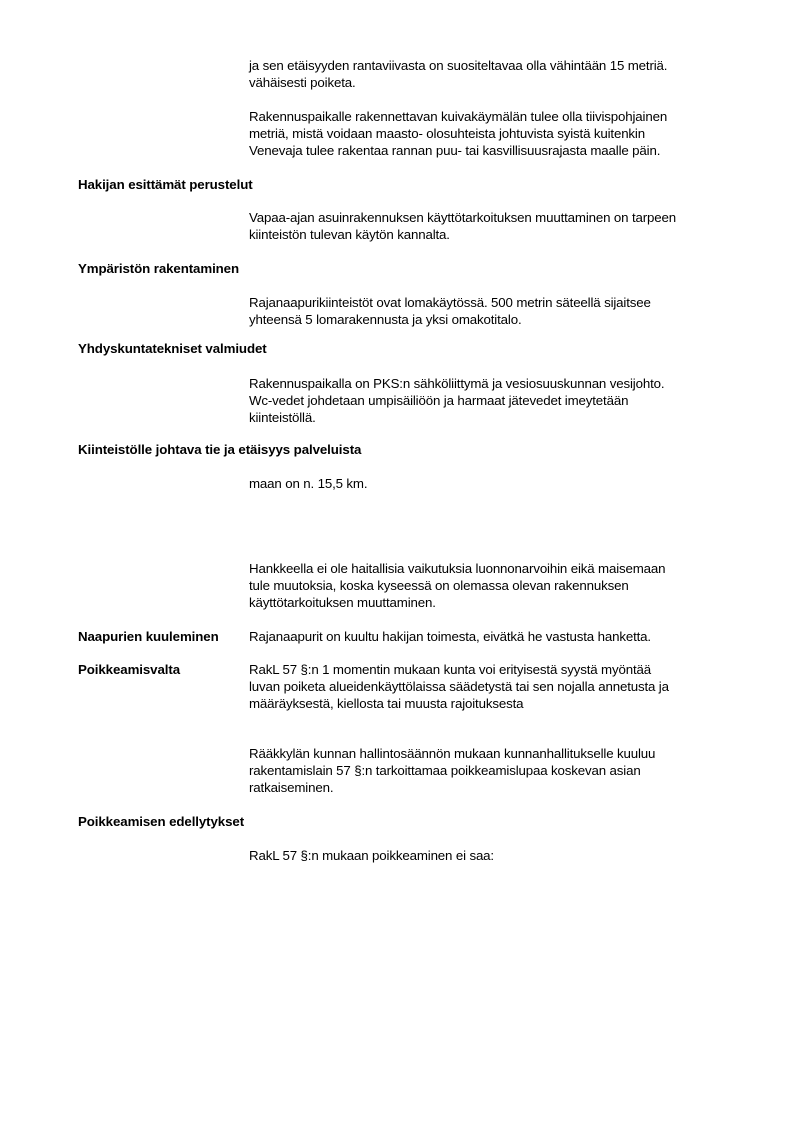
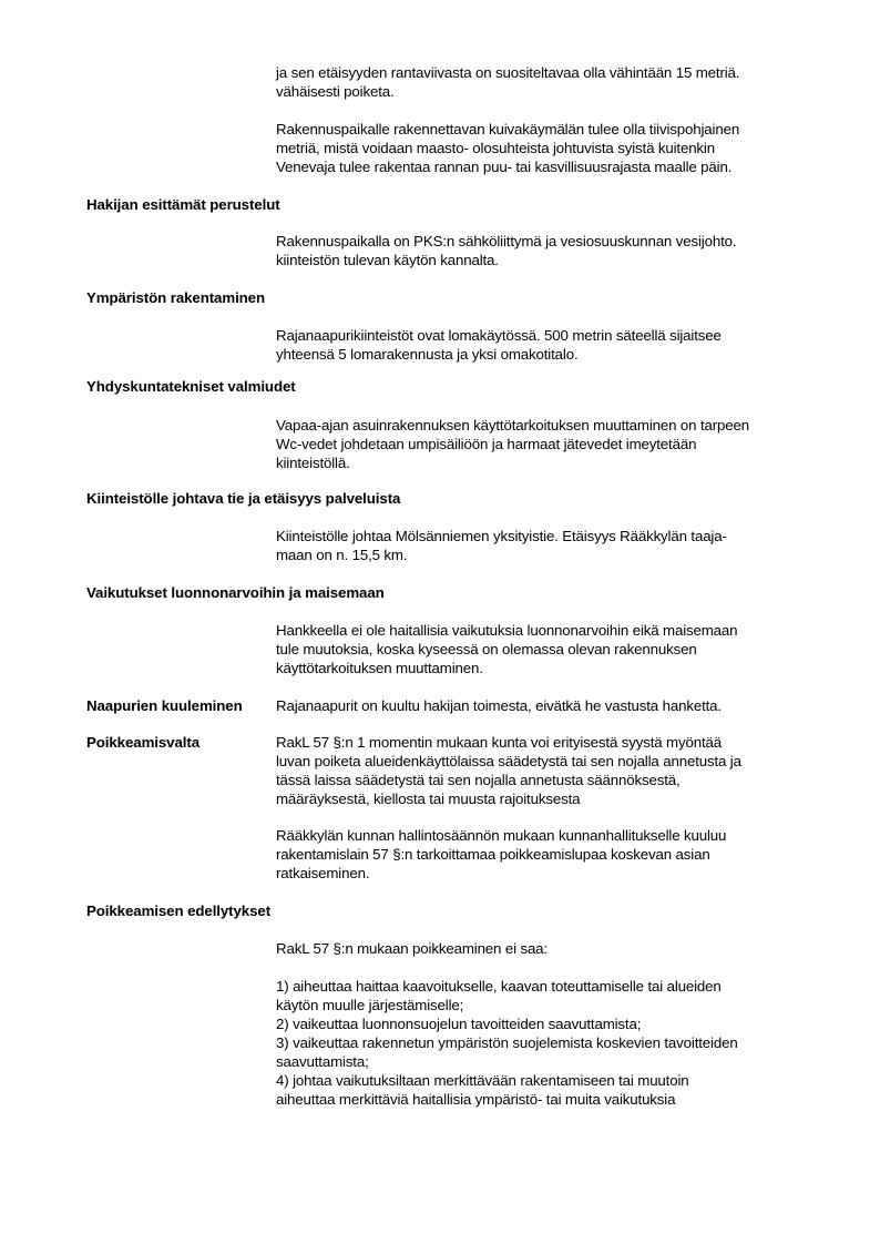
  ja sen etäisyyden rantaviivasta on suositeltavaa olla vähintään 15 metriä.
  vähäisesti poiketa.
  Rakennuspaikalle rakennettavan kuivakäymälän tulee olla tiivispohjainen
  metriä, mistä voidaan maasto- olosuhteista johtuvista syistä kuitenkin
  Venevaja tulee rakentaa rannan puu- tai kasvillisuusrajasta maalle päin.
  Hakijan esittämät perustelut
- Vapaa-ajan asuinrakennuksen käyttötarkoituksen muuttaminen on tarpeen
+ Rakennuspaikalla on PKS:n sähköliittymä ja vesiosuuskunnan vesijohto.
  kiinteistön tulevan käytön kannalta.
  Ympäristön rakentaminen
  Rajanaapurikiinteistöt ovat lomakäytössä. 500 metrin säteellä sijaitsee
  yhteensä 5 lomarakennusta ja yksi omakotitalo.
  Yhdyskuntatekniset valmiudet
- Rakennuspaikalla on PKS:n sähköliittymä ja vesiosuuskunnan vesijohto.
+ Vapaa-ajan asuinrakennuksen käyttötarkoituksen muuttaminen on tarpeen
  Wc-vedet johdetaan umpisäiliöön ja harmaat jätevedet imeytetään
  kiinteistöllä.
  Kiinteistölle johtava tie ja etäisyys palveluista
+ Kiinteistölle johtaa Mölsänniemen yksityistie. Etäisyys Rääkkylän taaja-
  maan on n. 15,5 km.
+ Vaikutukset luonnonarvoihin ja maisemaan
  Hankkeella ei ole haitallisia vaikutuksia luonnonarvoihin eikä maisemaan
  tule muutoksia, koska kyseessä on olemassa olevan rakennuksen
  käyttötarkoituksen muuttaminen.
  Naapurien kuuleminen
  Rajanaapurit on kuultu hakijan toimesta, eivätkä he vastusta hanketta.
  Poikkeamisvalta
  RakL 57 §:n 1 momentin mukaan kunta voi erityisestä syystä myöntää
  luvan poiketa alueidenkäyttölaissa säädetystä tai sen nojalla annetusta ja
+ tässä laissa säädetystä tai sen nojalla annetusta säännöksestä,
  määräyksestä, kiellosta tai muusta rajoituksesta
  Rääkkylän kunnan hallintosäännön mukaan kunnanhallitukselle kuuluu
  rakentamislain 57 §:n tarkoittamaa poikkeamislupaa koskevan asian
  ratkaiseminen.
  Poikkeamisen edellytykset
  RakL 57 §:n mukaan poikkeaminen ei saa:
+ 1) aiheuttaa haittaa kaavoitukselle, kaavan toteuttamiselle tai alueiden
+ käytön muulle järjestämiselle;
+ 2) vaikeuttaa luonnonsuojelun tavoitteiden saavuttamista;
+ 3) vaikeuttaa rakennetun ympäristön suojelemista koskevien tavoitteiden
+ saavuttamista;
+ 4) johtaa vaikutuksiltaan merkittävään rakentamiseen tai muutoin
+ aiheuttaa merkittäviä haitallisia ympäristö- tai muita vaikutuksia
